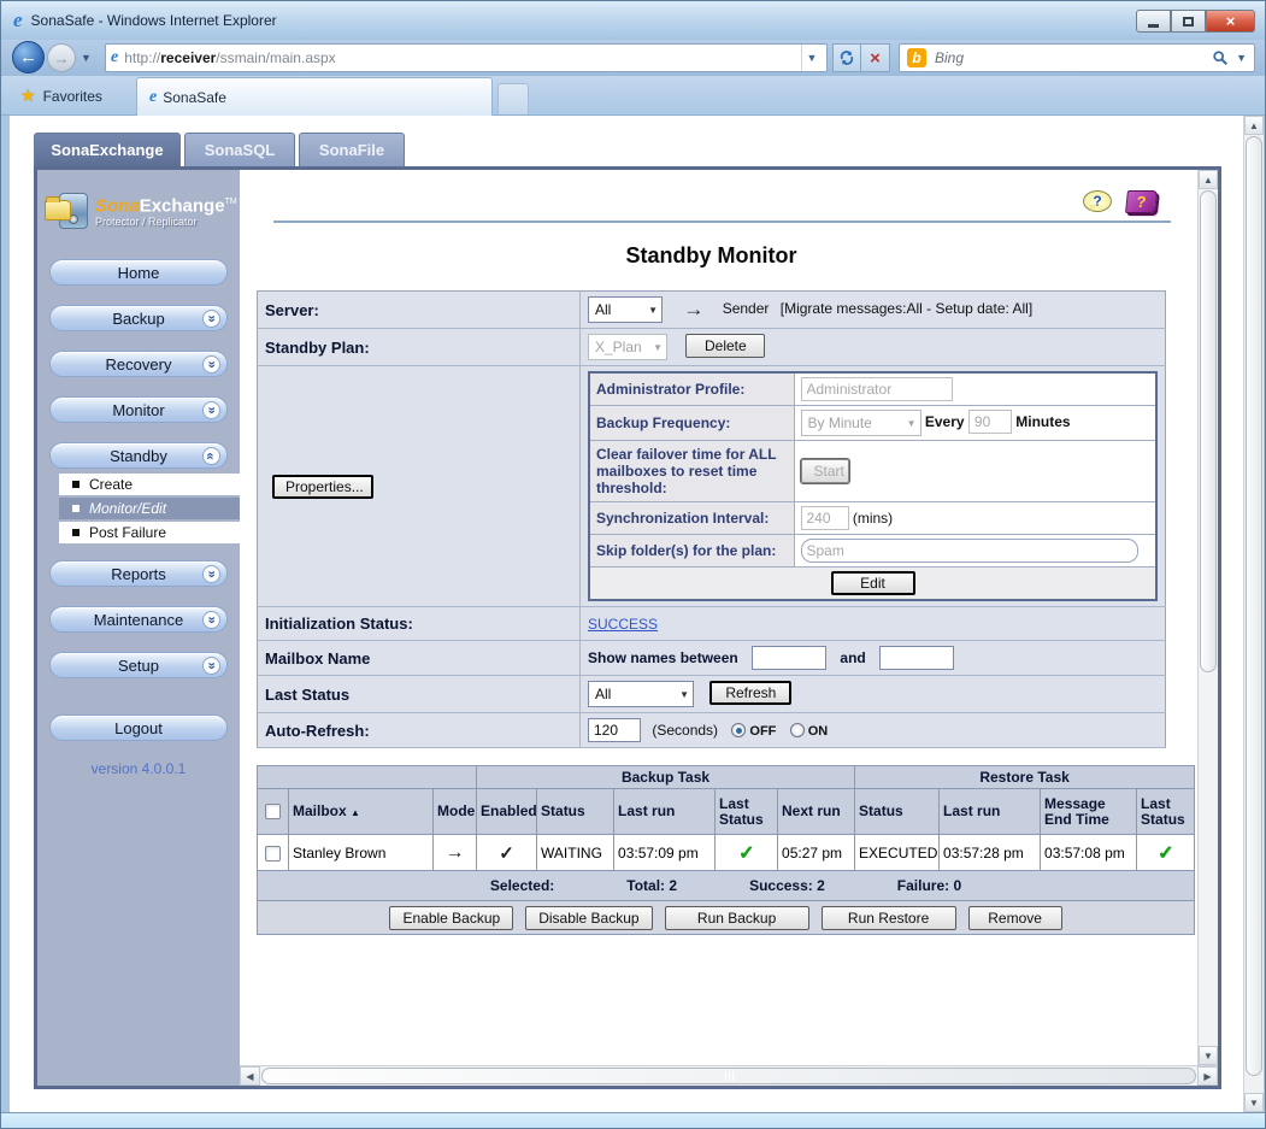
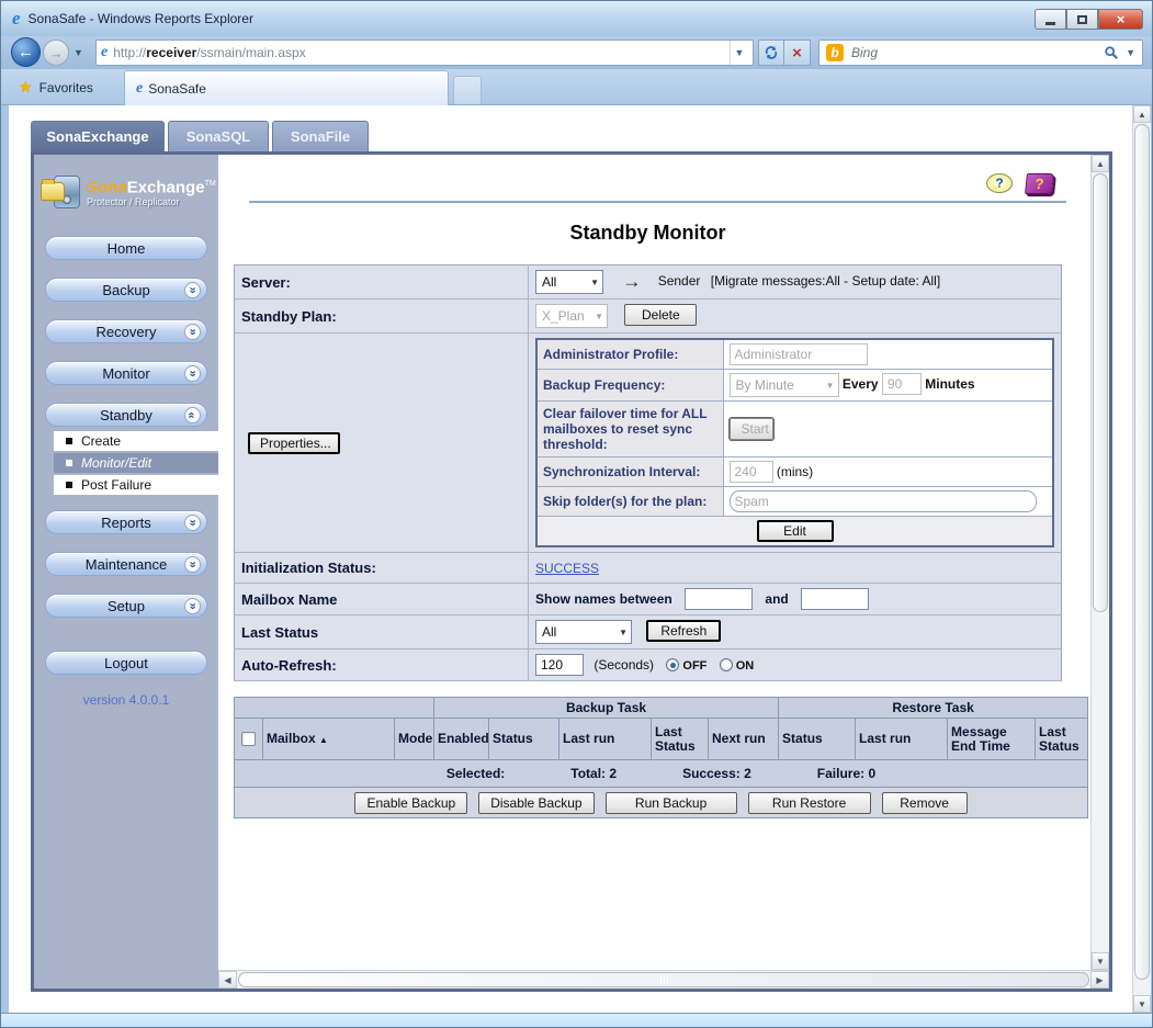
  e
- SonaSafe - Windows Internet Explorer
+ SonaSafe - Windows Reports Explorer
  ×
  ←
  →
  ▼
  e
  http://receiver/ssmain/main.aspx
  ▼
  ×
  b
  Bing
  ▼
  ★
  Favorites
  e
  SonaSafe
  SonaExchange
  SonaSQL
  SonaFile
  SonaExchange
  Protector / Replicator
  Home
  Backup
  Recovery
  Monitor
  Standby
  Create
  Monitor/Edit
  Post Failure
  Reports
  Maintenance
  Setup
  Logout
  version 4.0.0.1
  ?
  Standby Monitor
  Server:	All ▼ → Sender [Migrate messages:All - Setup date: All]
  Standby Plan:	X_Plan ▼ Delete
  Properties...
  Administrator Profile:	Administrator
  Backup Frequency:	By Minute ▼ Every 90 Minutes
- Clear failover time for ALL mailboxes to reset time threshold:	Start
+ Clear failover time for ALL mailboxes to reset sync threshold:	Start
  Synchronization Interval:	240 (mins)
  Skip folder(s) for the plan:	Spam
  Edit
  Initialization Status:	SUCCESS
  Mailbox Name	Show names between and
  Last Status	All ▼ Refresh
  Auto-Refresh:	120 (Seconds) OFF ON
  	Backup Task	Restore Task
  	Mailbox ▲	Mode	Enabled	Status	Last run	Last Status	Next run	Status	Last run	Message End Time	Last Status
- 	Stanley Brown	→	✓	WAITING	03:57:09 pm	✓	05:27 pm	EXECUTED	03:57:28 pm	03:57:08 pm	✓
  Selected: Total: 2 Success: 2 Failure: 0
  Enable Backup Disable Backup Run Backup Run Restore Remove
  ▲
  ▼
  ◀
  ▶
  ▲
  ▼
